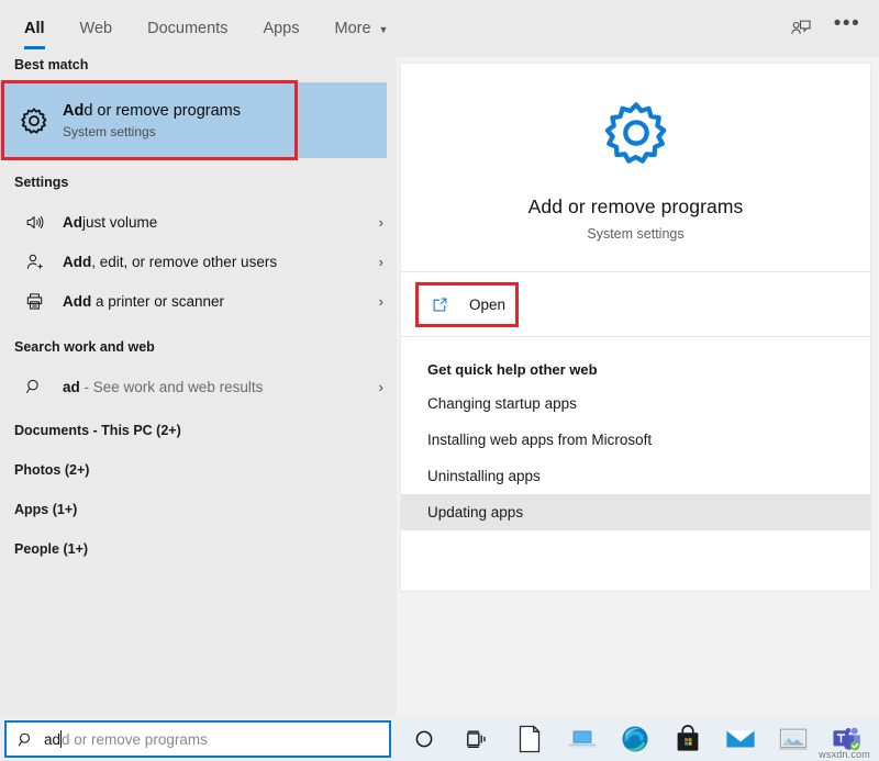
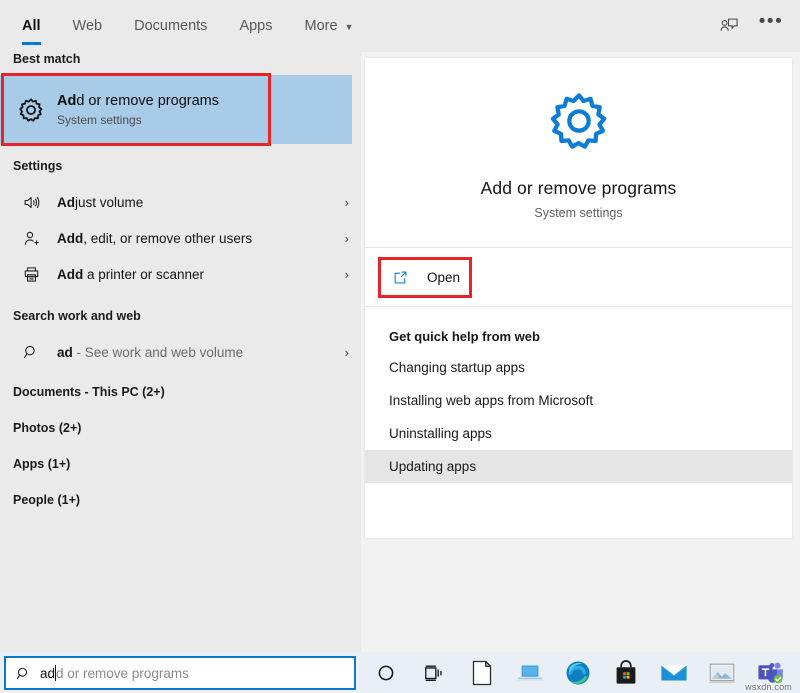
  All
  Web
  Documents
  Apps
  More
  ▼
  •••
  Best match
  Add or remove programs
  System settings
  Settings
  Adjust volume
  ›
  Add, edit, or remove other users
  ›
  Add a printer or scanner
  ›
  Search work and web
- ad - See work and web results
+ ad - See work and web volume
  ›
  Documents - This PC (2+)
  Photos (2+)
  Apps (1+)
  People (1+)
  Add or remove programs
  System settings
  Open
- Get quick help other web
+ Get quick help from web
  Changing startup apps
  Installing web apps from Microsoft
  Uninstalling apps
  Updating apps
  ad
  d or remove programs
  wsxdn.com
